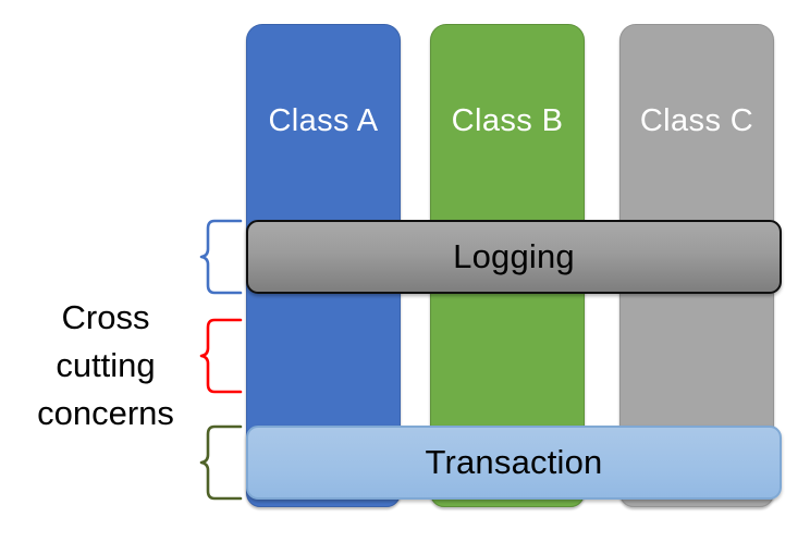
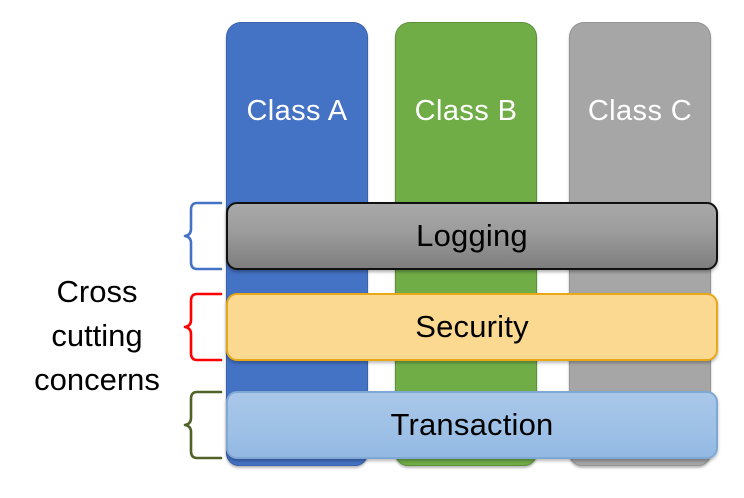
  Class A
  Class B
  Class C
  Logging
+ Security
  Transaction
  Cross
  cutting
  concerns
